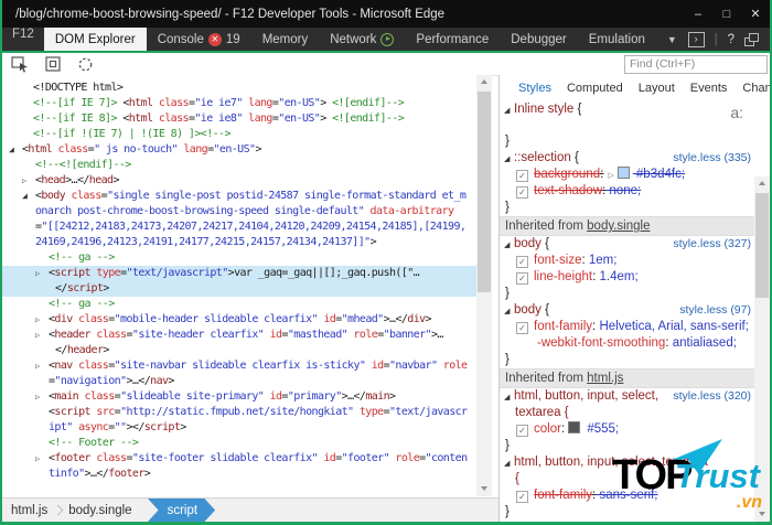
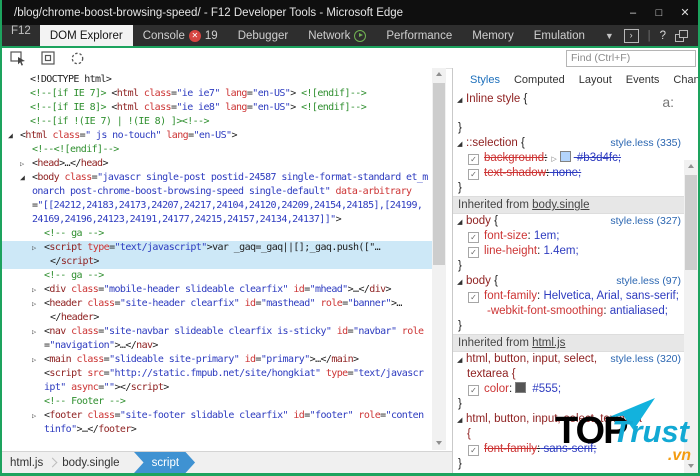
  /blog/chrome-boost-browsing-speed/ - F12 Developer Tools - Microsoft Edge
  –
  □
  ✕
  F12
  DOM Explorer
  Console
  ✕
  19
- Memory
+ Debugger
  Network
  Performance
- Debugger
+ Memory
  Emulation
  ▼
  ›
  |
  ?
  Find (Ctrl+F)
  <!DOCTYPE html>
  <!--[if IE 7]> <html class="ie ie7" lang="en-US"> <![endif]-->
  <!--[if IE 8]> <html class="ie ie8" lang="en-US"> <![endif]-->
  <!--[if !(IE 7) | !(IE 8) ]><!-->
  ◢
  <html class=" js no-touch" lang="en-US">
  <!--<![endif]-->
  ▷
  <head>…</head>
  ◢
- <body class="single single-post postid-24587 single-format-standard et_m
+ <body class="javascr single-post postid-24587 single-format-standard et_m
  onarch post-chrome-boost-browsing-speed single-default" data-arbitrary
  ="[[24212,24183,24173,24207,24217,24104,24120,24209,24154,24185],[24199,
  24169,24196,24123,24191,24177,24215,24157,24134,24137]]">
  <!-- ga -->
  ▷
  <script type="text/javascript">var _gaq=_gaq||[];_gaq.push(["…
  </script>
  <!-- ga -->
  ▷
  <div class="mobile-header slideable clearfix" id="mhead">…</div>
  ▷
  <header class="site-header clearfix" id="masthead" role="banner">…
  </header>
  ▷
  <nav class="site-navbar slideable clearfix is-sticky" id="navbar" role
  ="navigation">…</nav>
  ▷
  <main class="slideable site-primary" id="primary">…</main>
  <script src="http://static.fmpub.net/site/hongkiat" type="text/javascr
  ipt" async=""></script>
  <!-- Footer -->
  ▷
  <footer class="site-footer slidable clearfix" id="footer" role="conten
  tinfo">…</footer>
  html.js
  body.single
  script
  Styles
  Computed
  Layout
  Events
  a:
  Inline style {
  }
  ::selection {
  style.less (335)
  ✓ background: #b3d4fc;
  ✓ text-shadow: none;
  }
  Inherited from body.single
  body {
  style.less (327)
  ✓ font-size: 1em;
  ✓ line-height: 1.4em;
  }
  body {
  style.less (97)
  ✓ font-family: Helvetica, Arial, sans-serif;
  -webkit-font-smoothing: antialiased;
  }
  Inherited from html.js
  html, button, input, select,
  style.less (320)
  textarea {
  ✓ color: #555;
  }
  html, button, input, select, texta
  {
  ✓ font-family: sans-serif;
  }
  TOP
  Trust
  .vn
